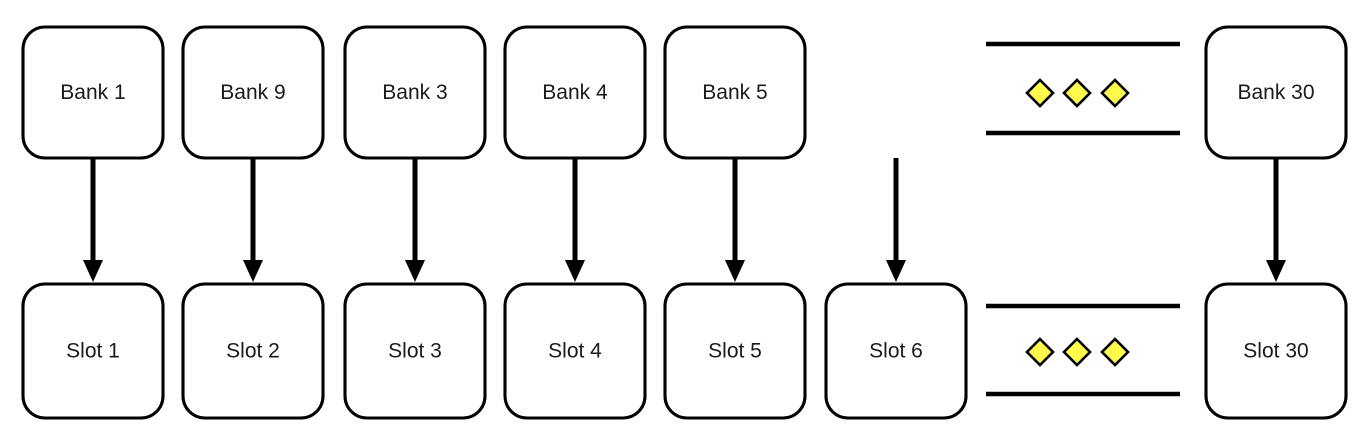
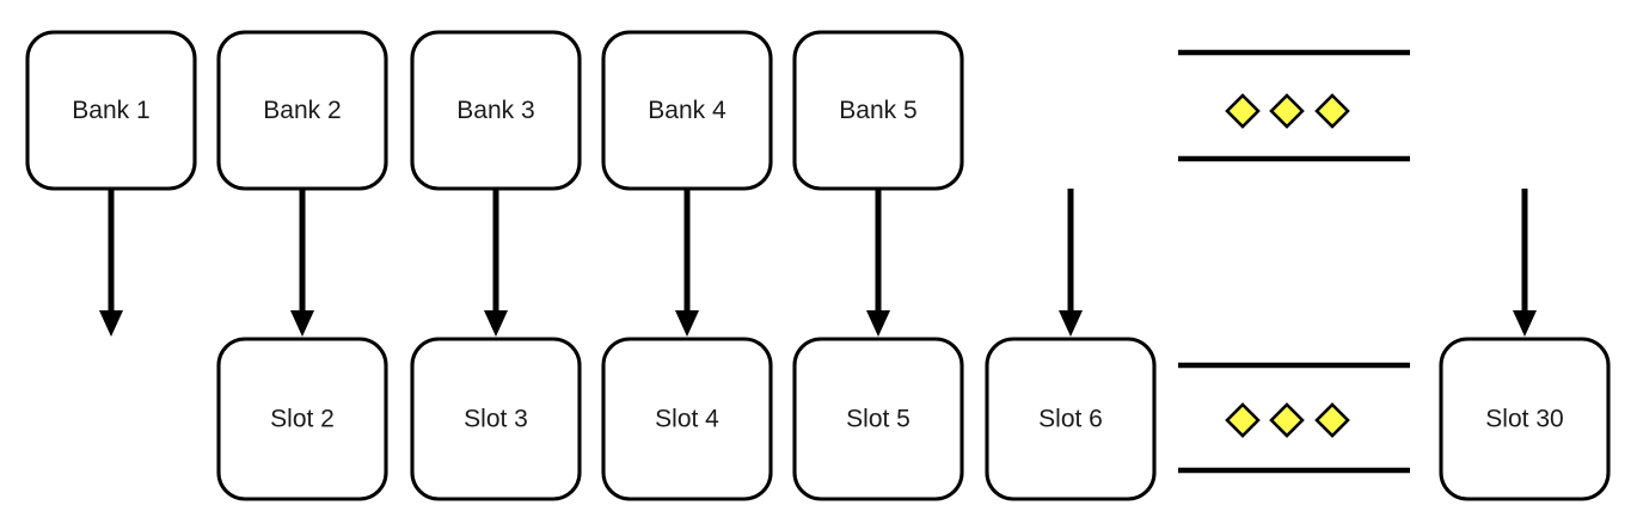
  Bank 1
- Bank 9
+ Bank 2
  Bank 3
  Bank 4
  Bank 5
- Bank 30
- Slot 1
  Slot 2
  Slot 3
  Slot 4
  Slot 5
  Slot 6
  Slot 30
